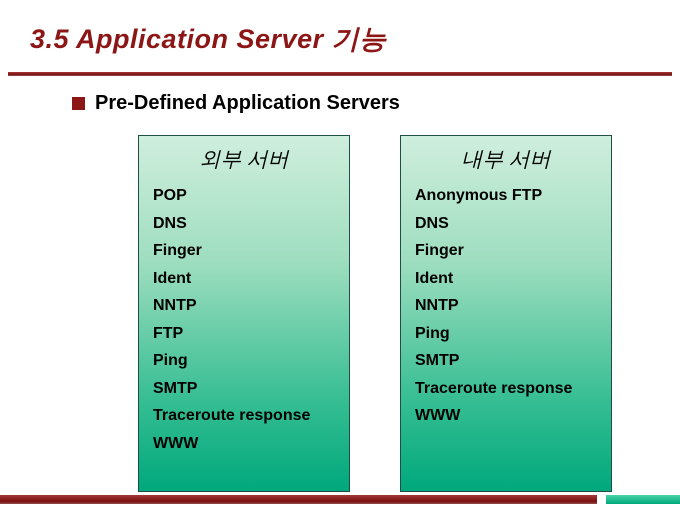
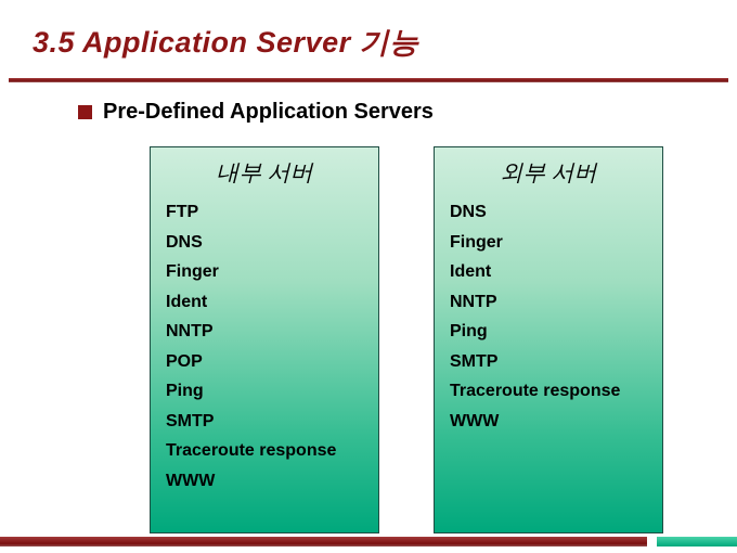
  3.5 Application Server 기능
  Pre-Defined Application Servers
- 외부 서버
+ 내부 서버
- POP
+ FTP
  DNS
  Finger
  Ident
  NNTP
- FTP
+ POP
  Ping
  SMTP
  Traceroute response
  WWW
- 내부 서버
+ 외부 서버
- Anonymous FTP
  DNS
  Finger
  Ident
  NNTP
  Ping
  SMTP
  Traceroute response
  WWW
